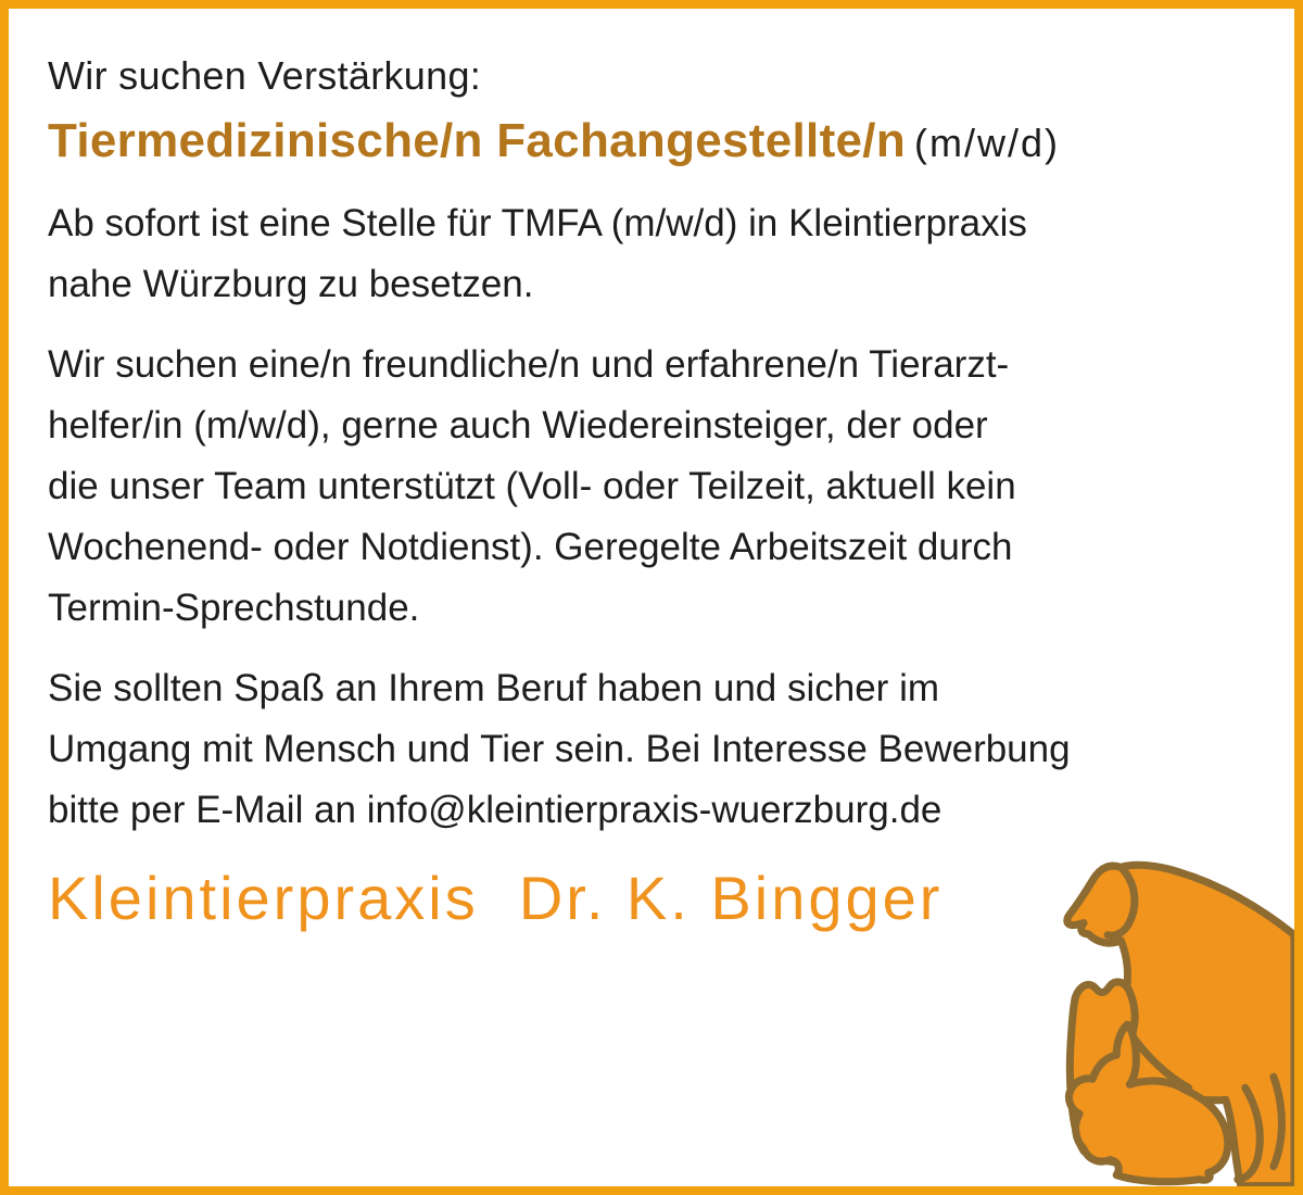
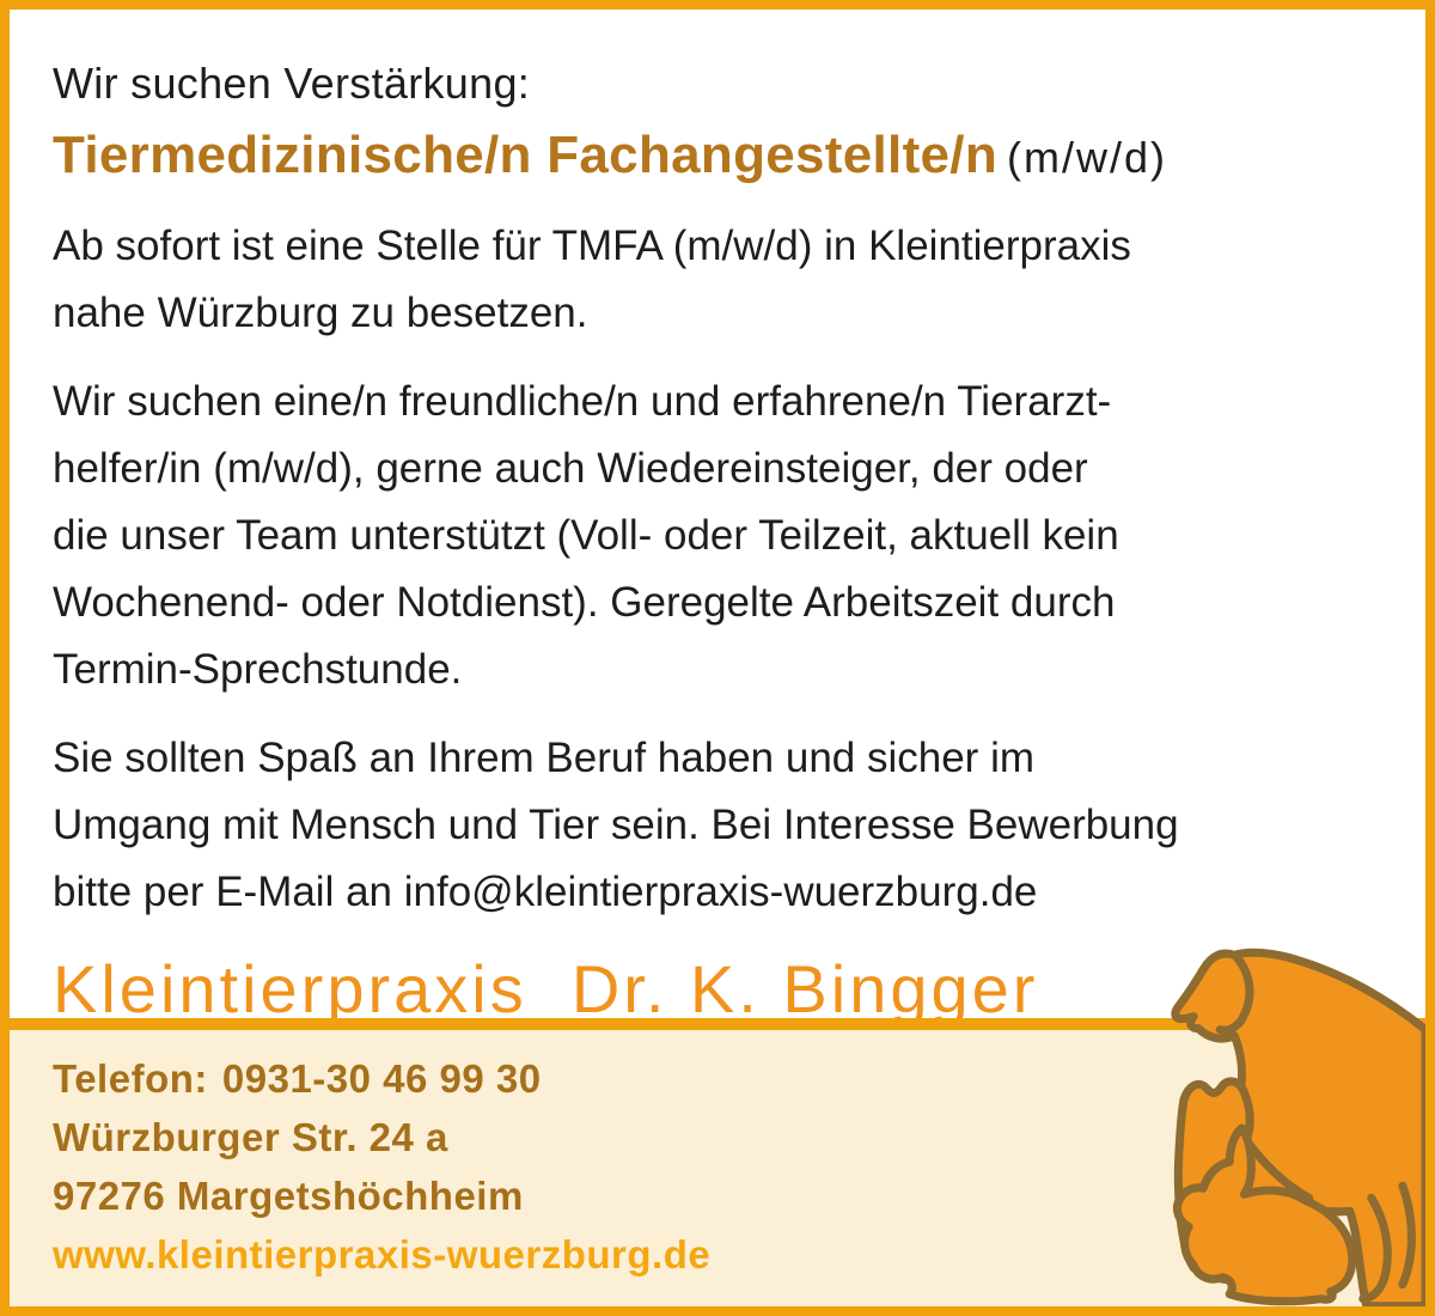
  Wir suchen Verstärkung:
  Tiermedizinische/n Fachangestellte/n (m/w/d)
  Ab sofort ist eine Stelle für TMFA (m/w/d) in Kleintierpraxis
  nahe Würzburg zu besetzen.
  Wir suchen eine/n freundliche/n und erfahrene/n Tierarzt-
  helfer/in (m/w/d), gerne auch Wiedereinsteiger, der oder
  die unser Team unterstützt (Voll- oder Teilzeit, aktuell kein
  Wochenend- oder Notdienst). Geregelte Arbeitszeit durch
  Termin-Sprechstunde.
  Sie sollten Spaß an Ihrem Beruf haben und sicher im
  Umgang mit Mensch und Tier sein. Bei Interesse Bewerbung
  bitte per E-Mail an info@kleintierpraxis-wuerzburg.de
  Kleintierpraxis Dr. K. Bingger
+ Telefon: 0931-30 46 99 30
+ Würzburger Str. 24 a
+ 97276 Margetshöchheim
+ www.kleintierpraxis-wuerzburg.de
